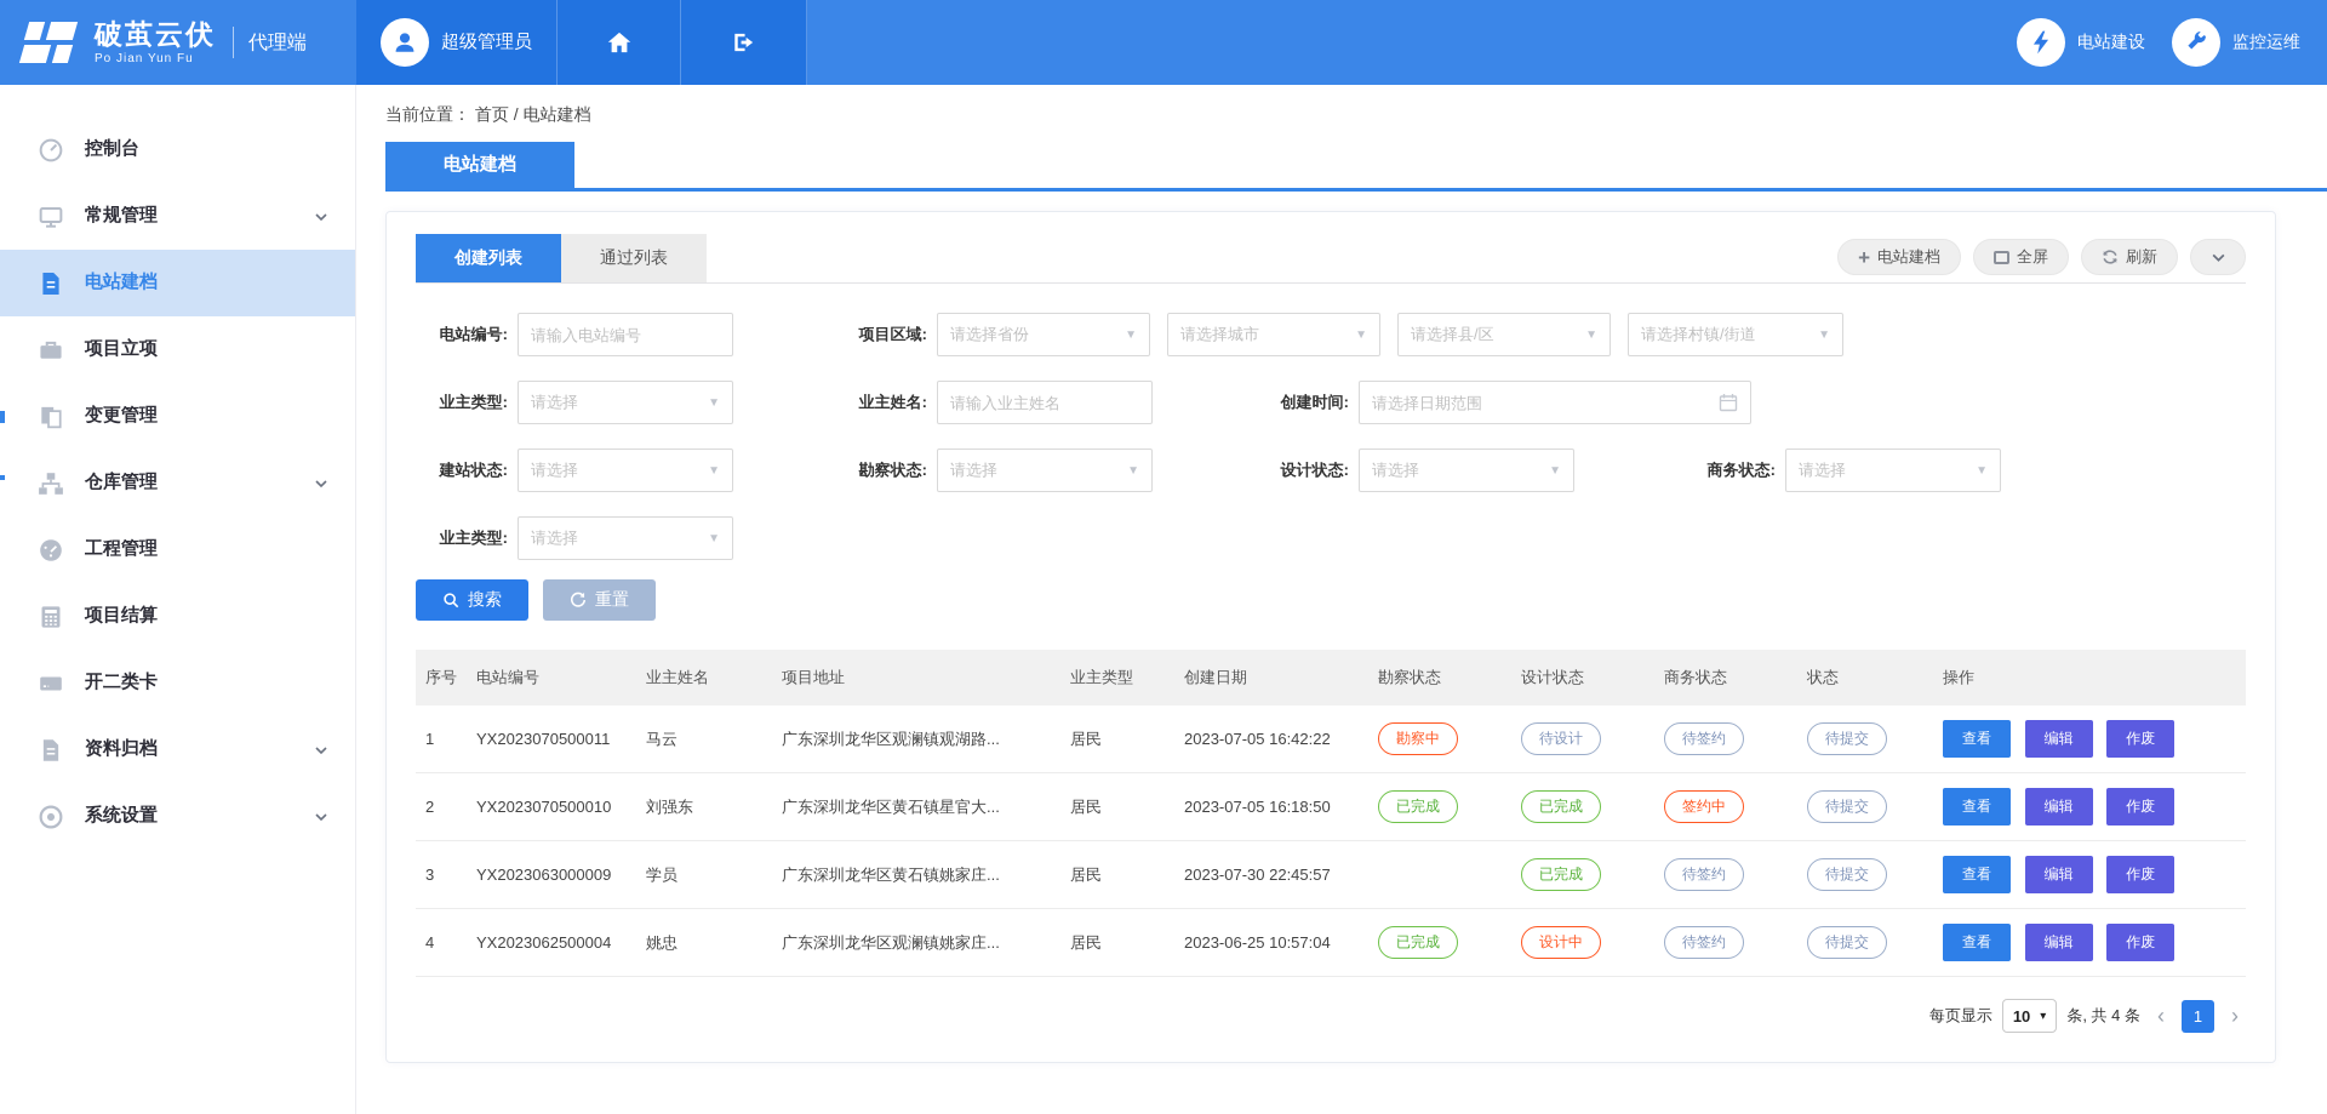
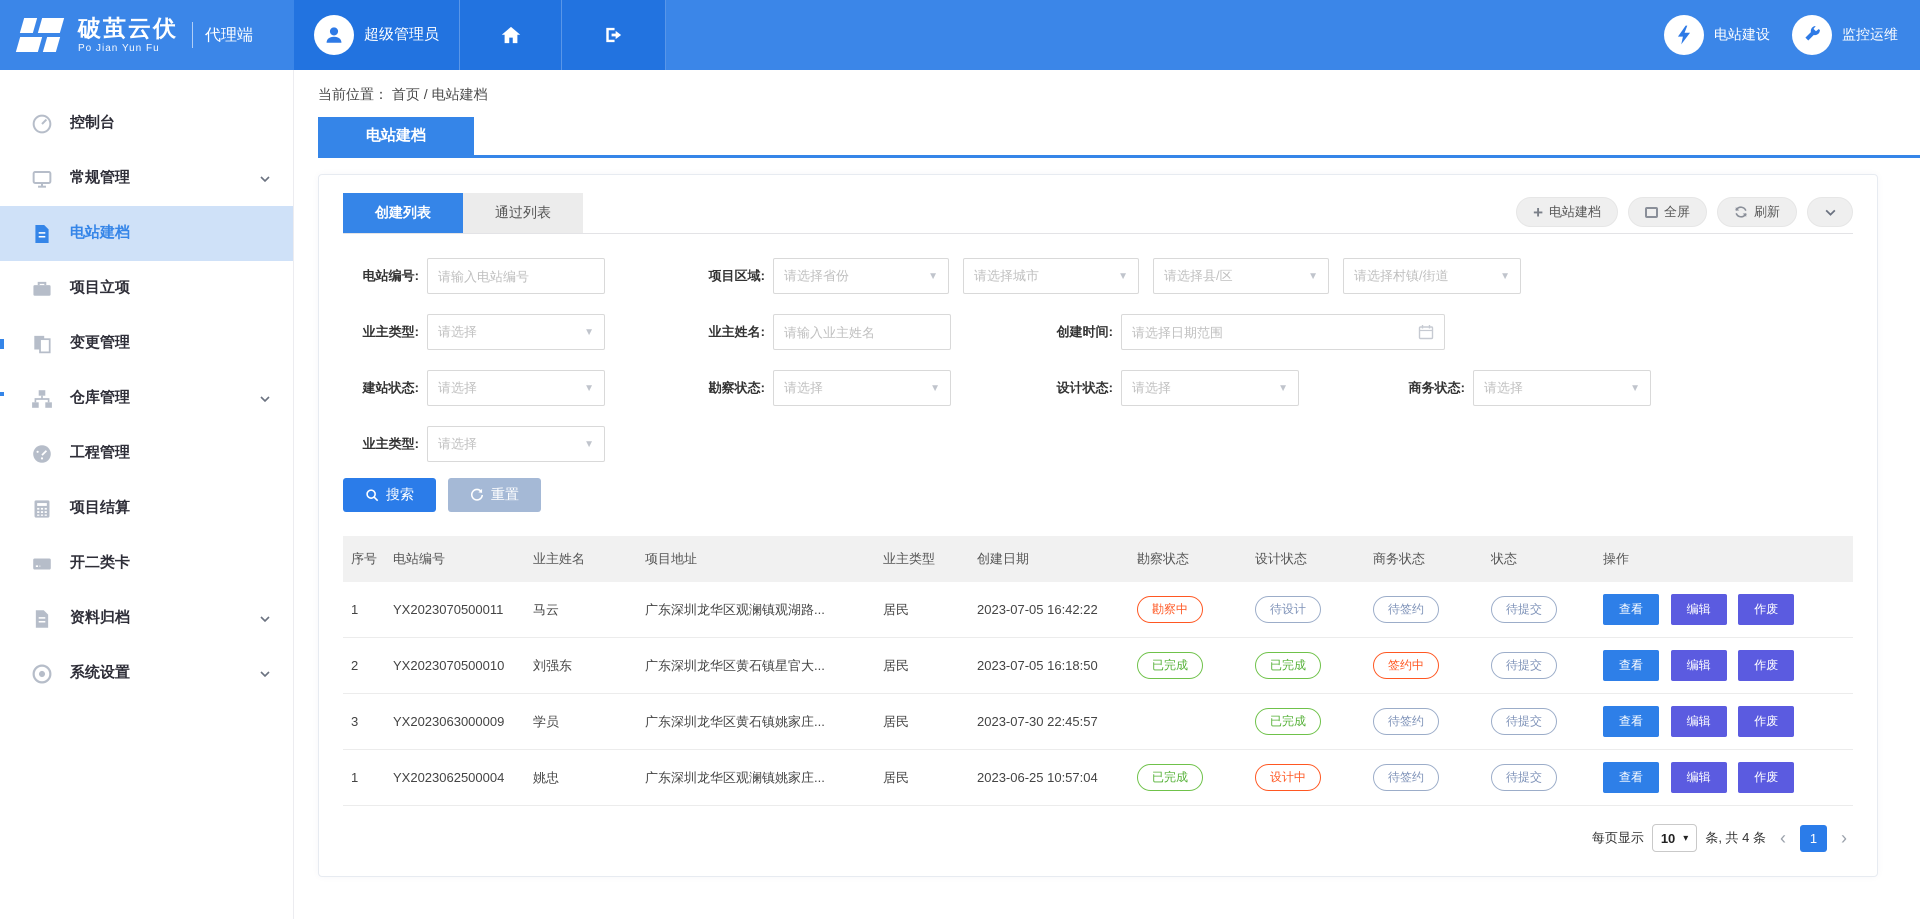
  破茧云伏
  Po Jian Yun Fu
  代理端
  超级管理员
  电站建设
  监控运维
  控制台
  常规管理
  电站建档
  项目立项
  变更管理
  仓库管理
  工程管理
  项目结算
  开二类卡
  资料归档
  系统设置
  当前位置： 首页 / 电站建档
  电站建档
  创建列表
  通过列表
  +
  电站建档
  全屏
  刷新
  电站编号:
  请输入电站编号
  项目区域:
  请选择省份
  ▼
  请选择城市
  ▼
  请选择县/区
  ▼
  请选择村镇/街道
  ▼
  业主类型:
  请选择
  ▼
  业主姓名:
  请输入业主姓名
  创建时间:
  请选择日期范围
  建站状态:
  请选择
  ▼
  勘察状态:
  请选择
  ▼
  设计状态:
  请选择
  ▼
  商务状态:
  请选择
  ▼
  业主类型:
  请选择
  ▼
  搜索
  重置
  序号	电站编号	业主姓名	项目地址	业主类型	创建日期	勘察状态	设计状态	商务状态	状态	操作
  1	YX2023070500011	马云	广东深圳龙华区观澜镇观湖路...	居民	2023-07-05 16:42:22	勘察中	待设计	待签约	待提交	查看 编辑 作废
  2	YX2023070500010	刘强东	广东深圳龙华区黄石镇星官大...	居民	2023-07-05 16:18:50	已完成	已完成	签约中	待提交	查看 编辑 作废
  3	YX2023063000009	学员	广东深圳龙华区黄石镇姚家庄...	居民	2023-07-30 22:45:57		已完成	待签约	待提交	查看 编辑 作废
- 4	YX2023062500004	姚忠	广东深圳龙华区观澜镇姚家庄...	居民	2023-06-25 10:57:04	已完成	设计中	待签约	待提交	查看 编辑 作废
+ 1	YX2023062500004	姚忠	广东深圳龙华区观澜镇姚家庄...	居民	2023-06-25 10:57:04	已完成	设计中	待签约	待提交	查看 编辑 作废
  每页显示
  10
  ▾
  条, 共 4 条
  ‹
  1
  ›
